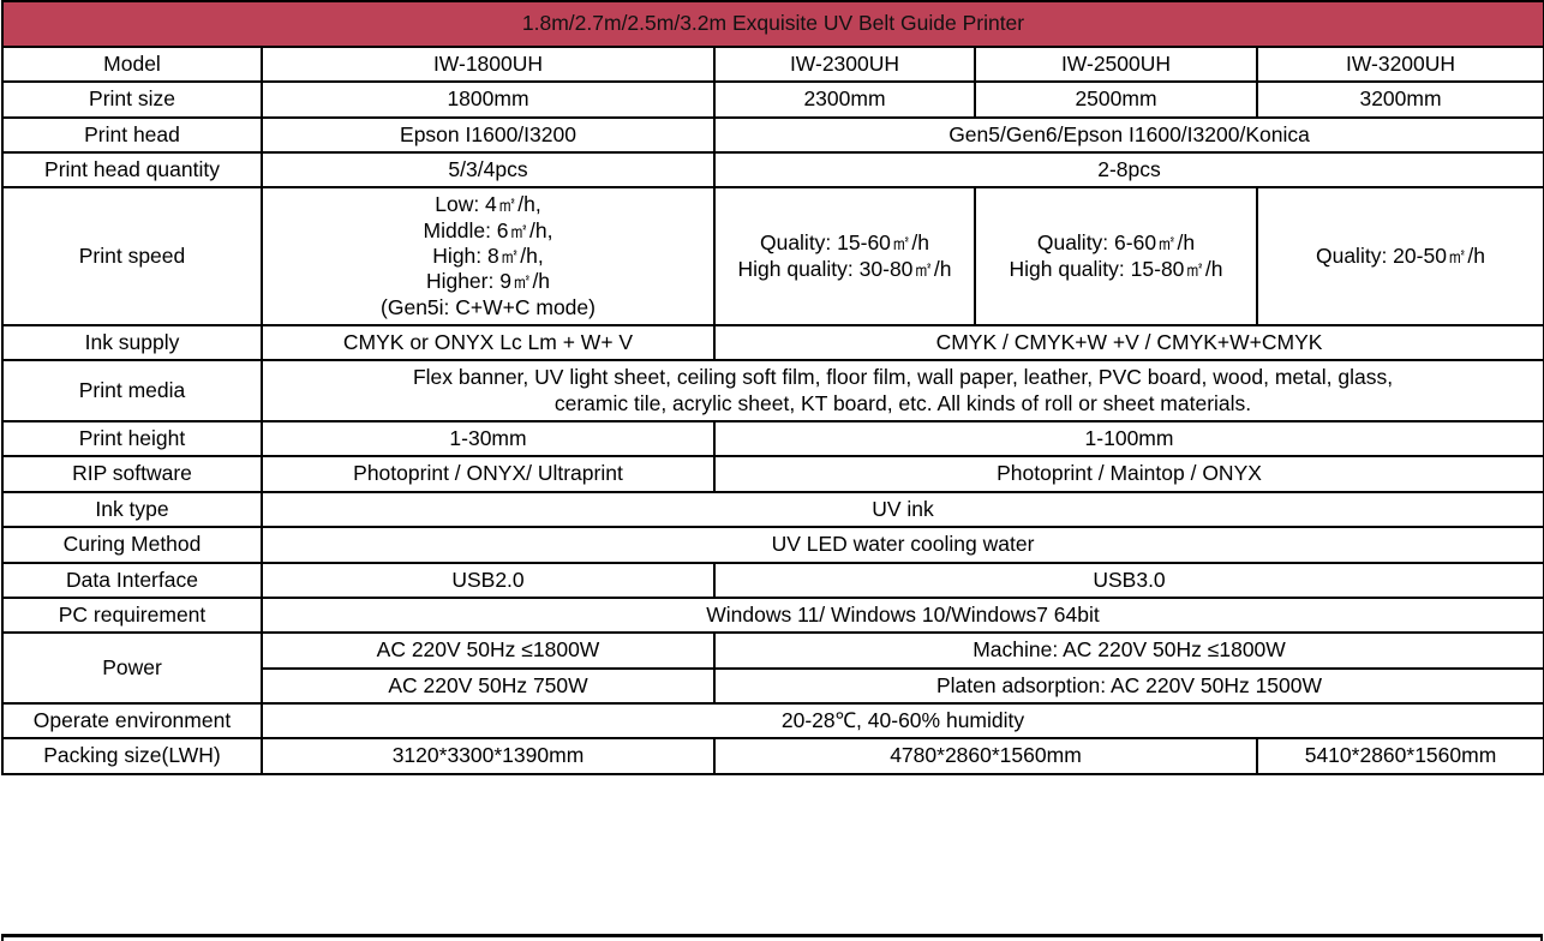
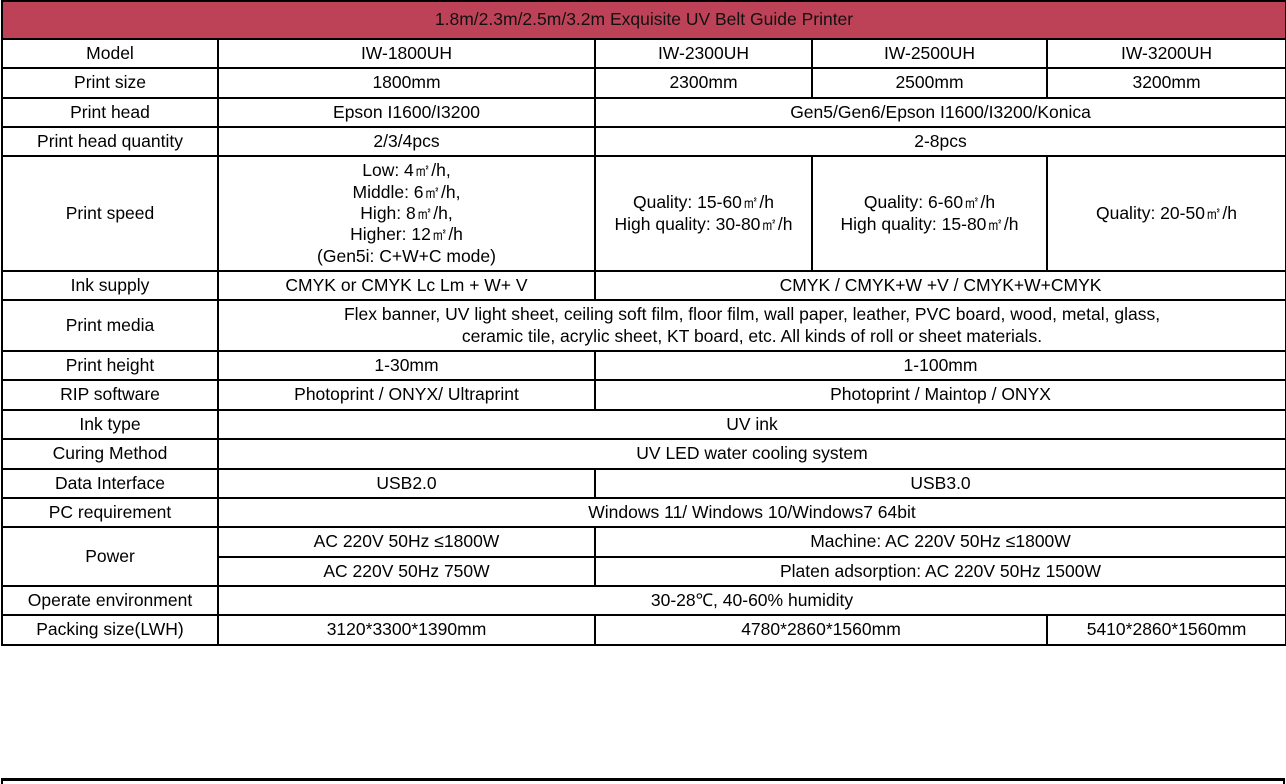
- 1.8m/2.7m/2.5m/3.2m Exquisite UV Belt Guide Printer
+ 1.8m/2.3m/2.5m/3.2m Exquisite UV Belt Guide Printer
  Model	IW-1800UH	IW-2300UH	IW-2500UH	IW-3200UH
  Print size	1800mm	2300mm	2500mm	3200mm
  Print head	Epson I1600/I3200	Gen5/Gen6/Epson I1600/I3200/Konica
- Print head quantity	5/3/4pcs	2-8pcs
+ Print head quantity	2/3/4pcs	2-8pcs
- Print speed	Low: 4㎡/h, Middle: 6㎡/h, High: 8㎡/h, Higher: 9㎡/h (Gen5i: C+W+C mode)	Quality: 15-60㎡/h High quality: 30-80㎡/h	Quality: 6-60㎡/h High quality: 15-80㎡/h	Quality: 20-50㎡/h
+ Print speed	Low: 4㎡/h, Middle: 6㎡/h, High: 8㎡/h, Higher: 12㎡/h (Gen5i: C+W+C mode)	Quality: 15-60㎡/h High quality: 30-80㎡/h	Quality: 6-60㎡/h High quality: 15-80㎡/h	Quality: 20-50㎡/h
- Ink supply	CMYK or ONYX Lc Lm + W+ V	CMYK / CMYK+W +V / CMYK+W+CMYK
+ Ink supply	CMYK or CMYK Lc Lm + W+ V	CMYK / CMYK+W +V / CMYK+W+CMYK
  Print media	Flex banner, UV light sheet, ceiling soft film, floor film, wall paper, leather, PVC board, wood, metal, glass, ceramic tile, acrylic sheet, KT board, etc. All kinds of roll or sheet materials.
  Print height	1-30mm	1-100mm
  RIP software	Photoprint / ONYX/ Ultraprint	Photoprint / Maintop / ONYX
  Ink type	UV ink
- Curing Method	UV LED water cooling water
+ Curing Method	UV LED water cooling system
  Data Interface	USB2.0	USB3.0
  PC requirement	Windows 11/ Windows 10/Windows7 64bit
  Power	AC 220V 50Hz ≤1800W	Machine: AC 220V 50Hz ≤1800W
  AC 220V 50Hz 750W	Platen adsorption: AC 220V 50Hz 1500W
- Operate environment	20-28℃, 40-60% humidity
+ Operate environment	30-28℃, 40-60% humidity
  Packing size(LWH)	3120*3300*1390mm	4780*2860*1560mm	5410*2860*1560mm
